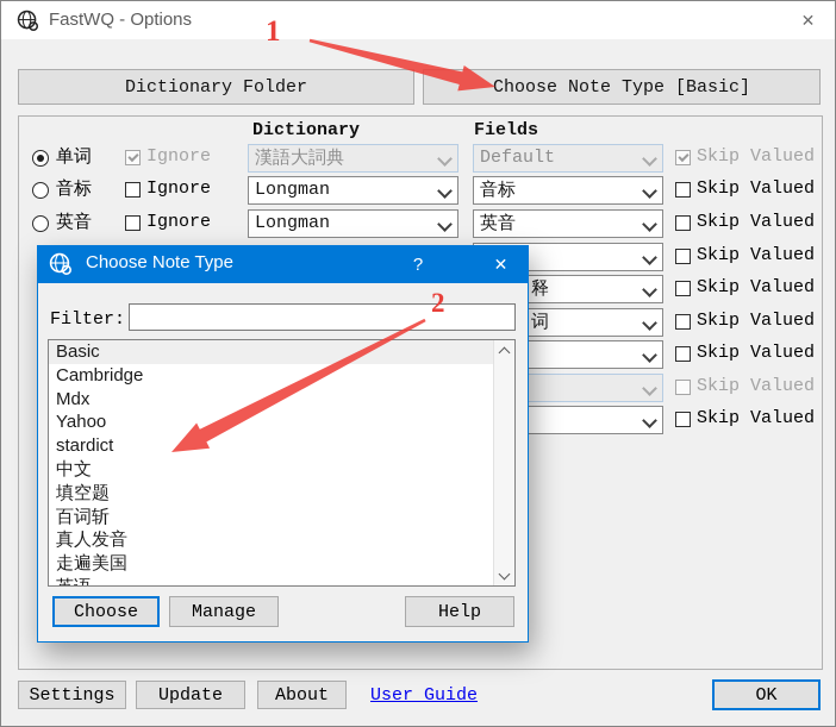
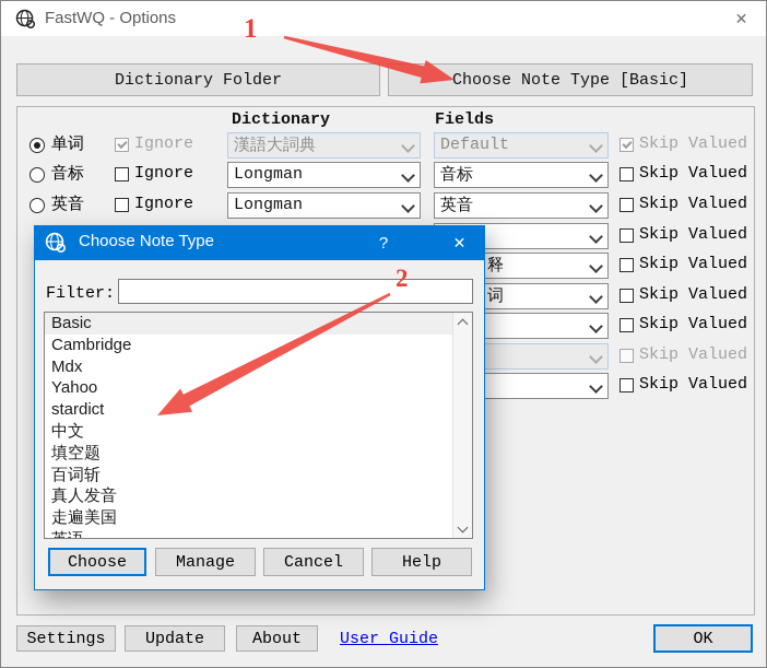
  FastWQ - Options
  ✕
  Dictionary Folder
  Choose Note Type [Basic]
  Dictionary
  Fields
  单词
  Ignore
  漢語大詞典
  Default
  Skip Valued
  音标
  Ignore
  Longman
  音标
  Skip Valued
  英音
  Ignore
  Longman
  英音
  Skip Valued
  Skip Valued
  释
  Skip Valued
  词
  Skip Valued
  Skip Valued
  Skip Valued
  Skip Valued
  Choose Note Type
  ?
  ✕
  Filter:
  Basic
  Cambridge
  Mdx
  Yahoo
  stardict
  中文
  填空题
  百词斩
  真人发音
  走遍美国
  Choose
  Manage
+ Cancel
  Help
  Settings
  Update
  About
  User Guide
  OK
  1
  2
